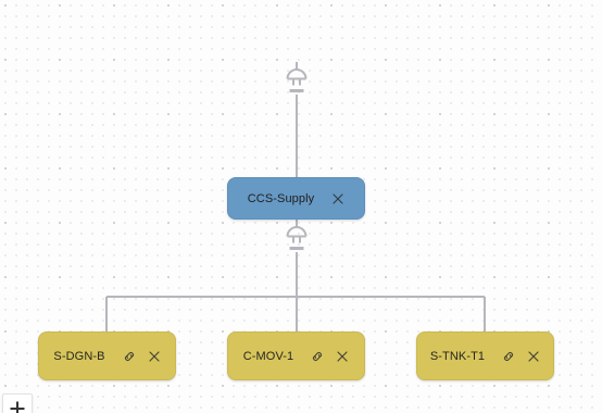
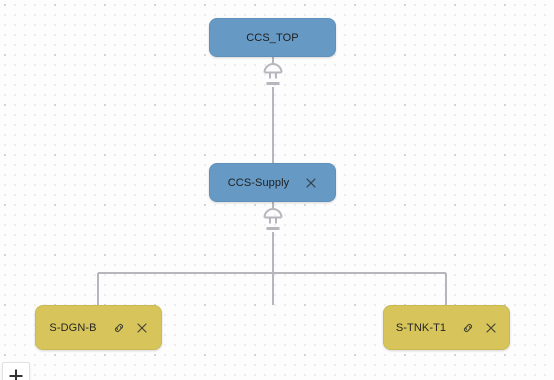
+ CCS_TOP
  CCS-Supply
  S-DGN-B
- C-MOV-1
  S-TNK-T1
